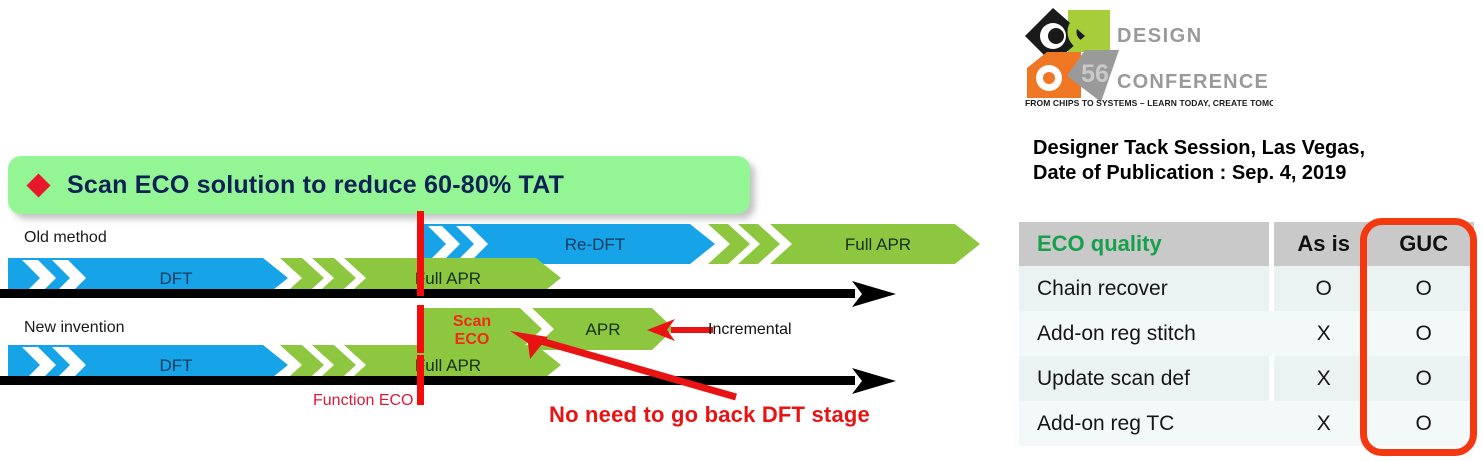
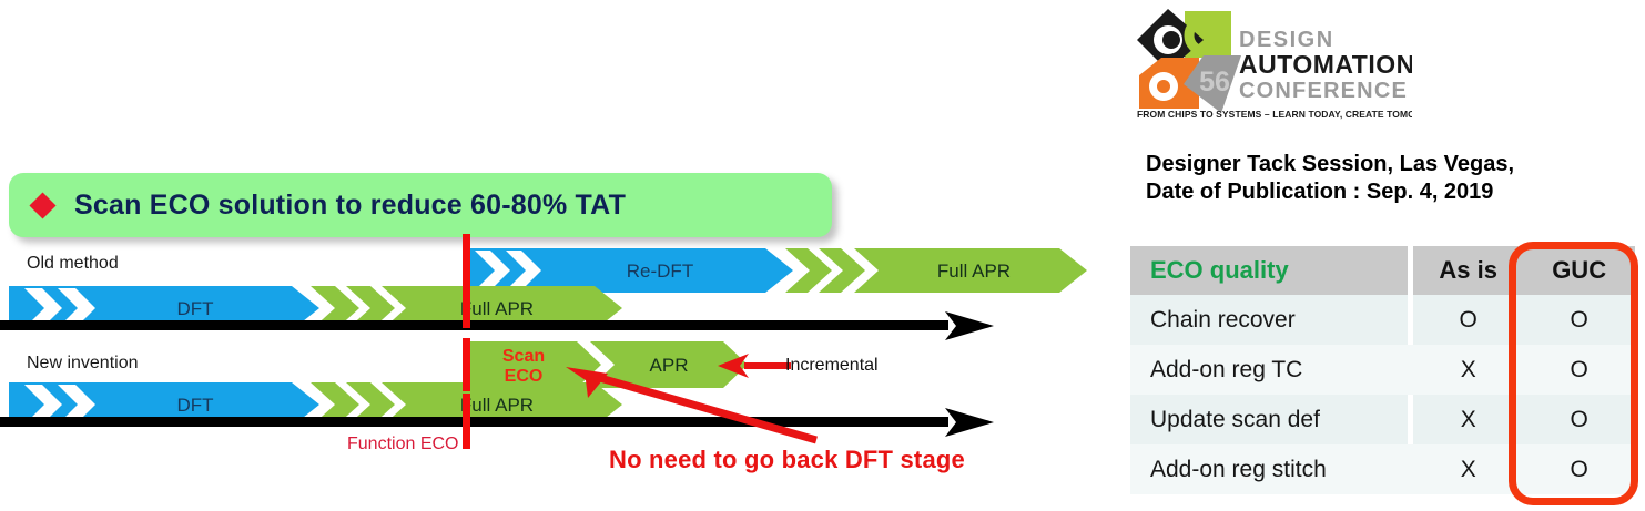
  Scan ECO solution to reduce 60-80% TAT
  Old method
  New invention
  Re-DFT
  Full APR
  DFT
  ull APR
  Scan
  ECO
  APR
  DFT
  ull APR
  Function ECO
  Incremental
  No need to go back DFT stage
  56
  DESIGN
+ AUTOMATION
  CONFERENCE
  FROM CHIPS TO SYSTEMS – LEARN TODAY, CREATE TOMO
  Designer Tack Session, Las Vegas,
  Date of Publication : Sep. 4, 2019
  ECO quality		As is	GUC
  Chain recover		O	O
- Add-on reg stitch		X	O
+ Add-on reg TC		X	O
  Update scan def		X	O
- Add-on reg TC		X	O
+ Add-on reg stitch		X	O
